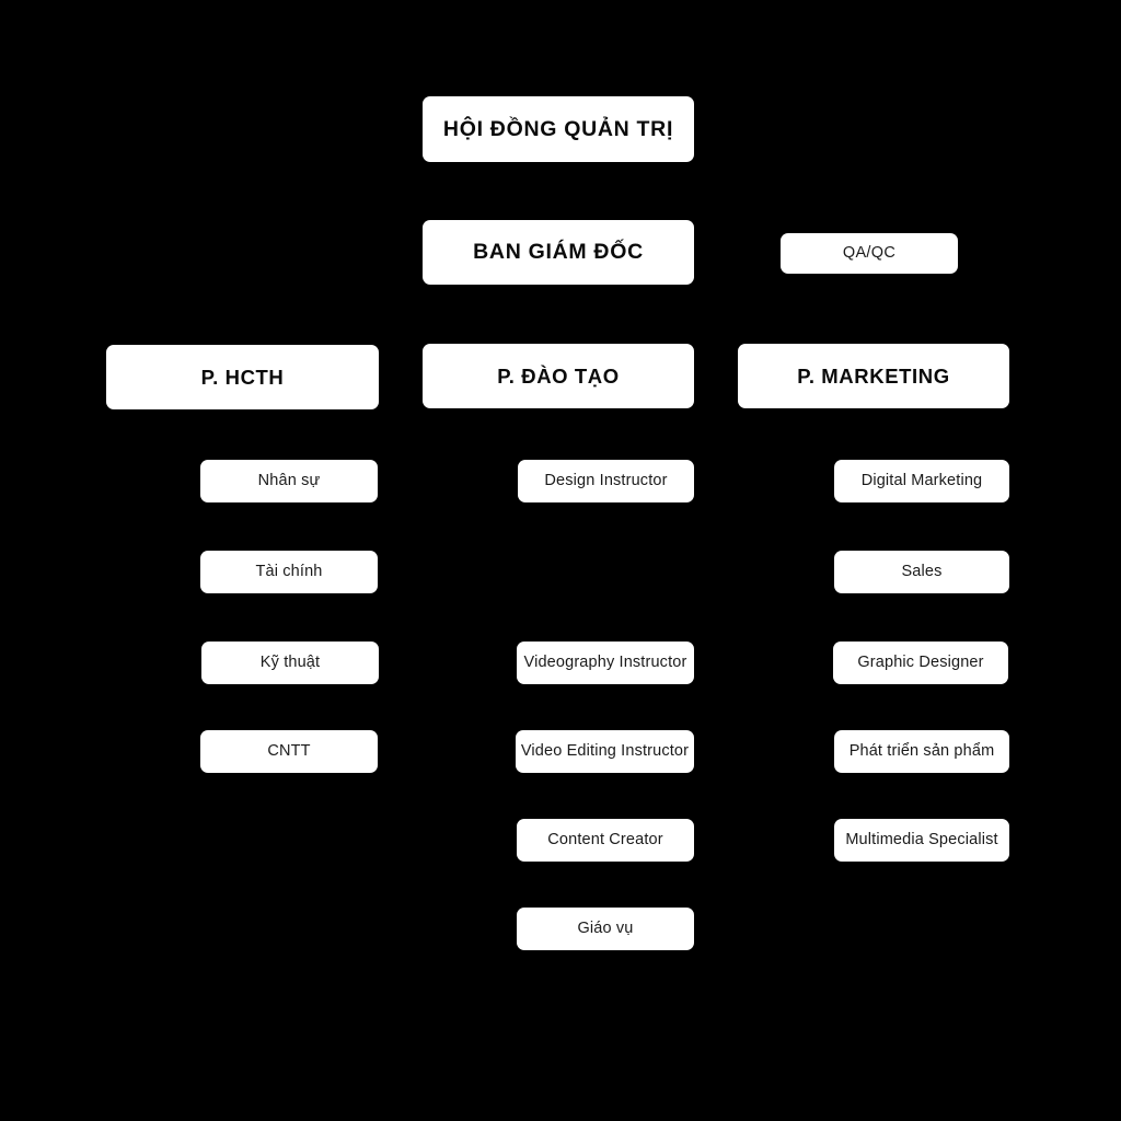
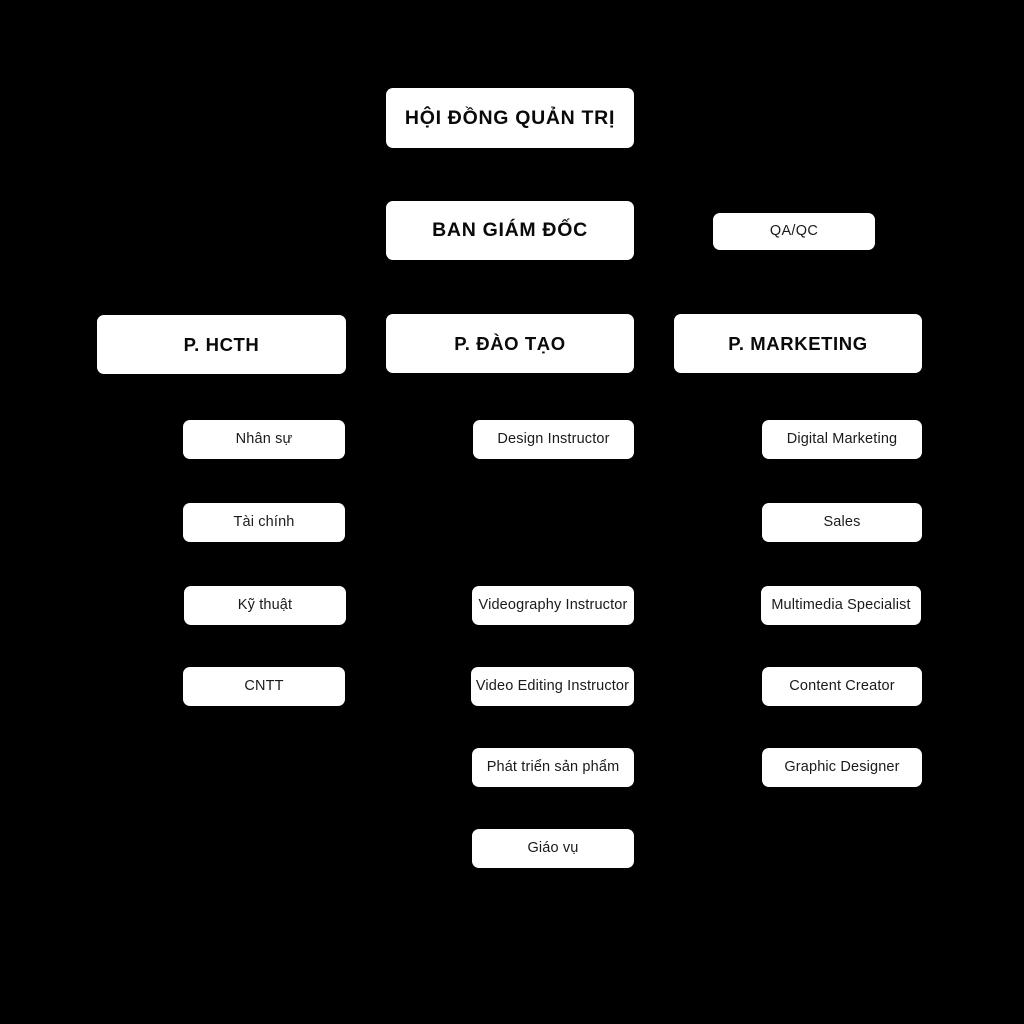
  HỘI ĐỒNG QUẢN TRỊ
  BAN GIÁM ĐỐC
  QA/QC
  P. HCTH
  P. ĐÀO TẠO
  P. MARKETING
  Nhân sự
  Tài chính
  Kỹ thuật
  CNTT
  Design Instructor
  Videography Instructor
  Video Editing Instructor
- Content Creator
+ Phát triển sản phẩm
  Giáo vụ
  Digital Marketing
  Sales
- Graphic Designer
+ Multimedia Specialist
- Phát triển sản phẩm
+ Content Creator
- Multimedia Specialist
+ Graphic Designer
